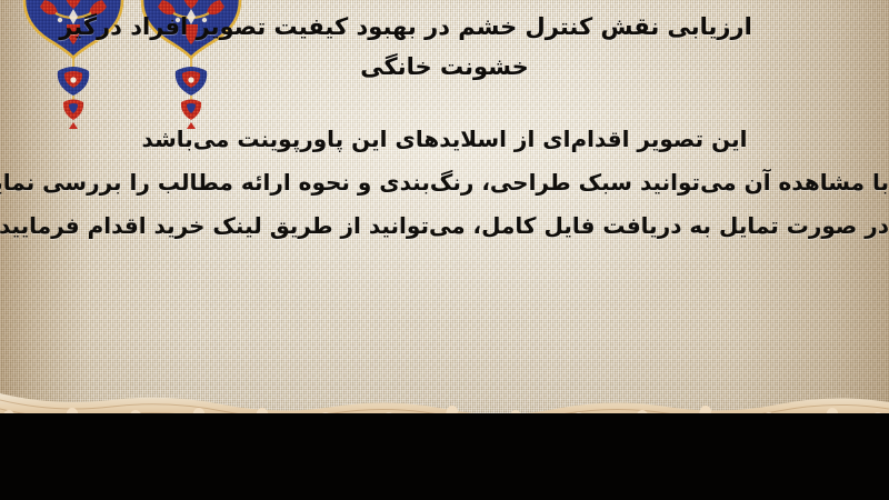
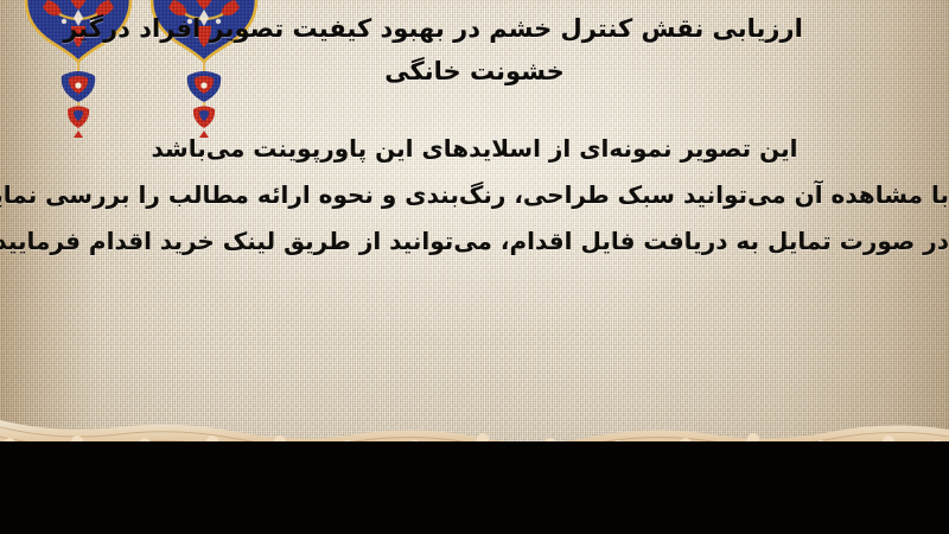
  ارزیابی نقش کنترل خشم در بهبود کیفیت تصویر افراد درگیر
  خشونت خانگی
- این تصویر اقدام‌ای از اسلایدهای این پاورپوینت می‌باشد
+ این تصویر نمونه‌ای از اسلایدهای این پاورپوینت می‌باشد
  با مشاهده آن می‌توانید سبک طراحی، رنگ‌بندی و نحوه ارائه مطالب را بررسی نما
- در صورت تمایل به دریافت فایل کامل، می‌توانید از طریق لینک خرید اقدام فرمایید
+ در صورت تمایل به دریافت فایل اقدام، می‌توانید از طریق لینک خرید اقدام فرمایید
